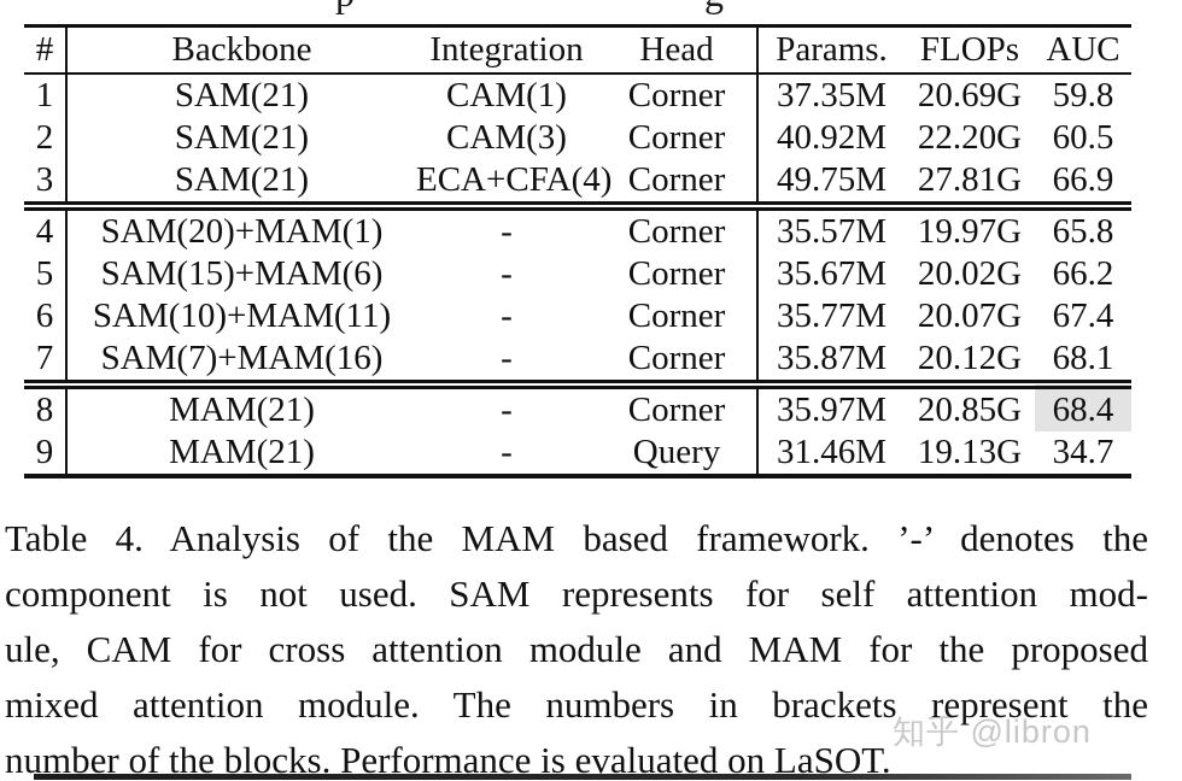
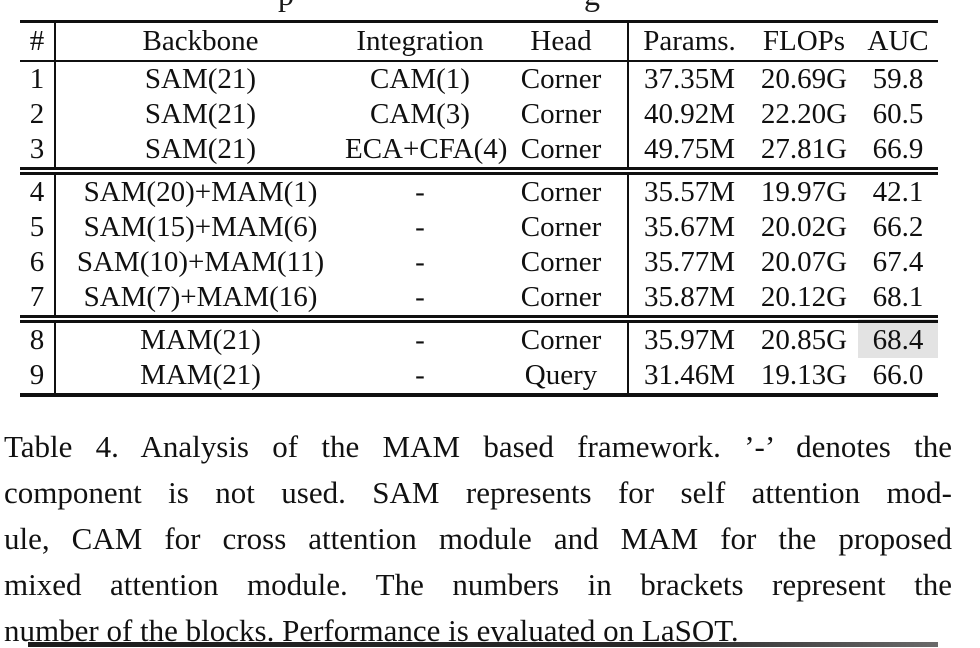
  #	Backbone	Integration	Head	Params.	FLOPs	AUC
  1	SAM(21)	CAM(1)	Corner	37.35M	20.69G	59.8
  2	SAM(21)	CAM(3)	Corner	40.92M	22.20G	60.5
  3	SAM(21)	ECA+CFA(4)	Corner	49.75M	27.81G	66.9
- 4	SAM(20)+MAM(1)	-	Corner	35.57M	19.97G	65.8
+ 4	SAM(20)+MAM(1)	-	Corner	35.57M	19.97G	42.1
  5	SAM(15)+MAM(6)	-	Corner	35.67M	20.02G	66.2
  6	SAM(10)+MAM(11)	-	Corner	35.77M	20.07G	67.4
  7	SAM(7)+MAM(16)	-	Corner	35.87M	20.12G	68.1
  8	MAM(21)	-	Corner	35.97M	20.85G	68.4
- 9	MAM(21)	-	Query	31.46M	19.13G	34.7
+ 9	MAM(21)	-	Query	31.46M	19.13G	66.0
- 知乎 @libron
  Table 4. Analysis of the MAM based framework. ’-’ denotes the
  component is not used. SAM represents for self attention mod-
  ule, CAM for cross attention module and MAM for the proposed
  mixed attention module. The numbers in brackets represent the
  number of the blocks. Performance is evaluated on LaSOT.
